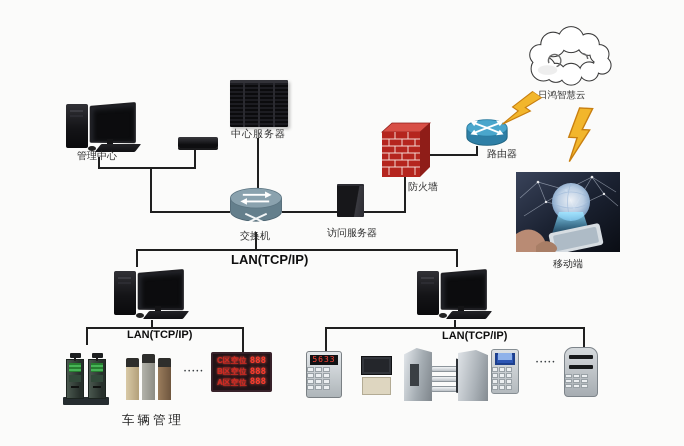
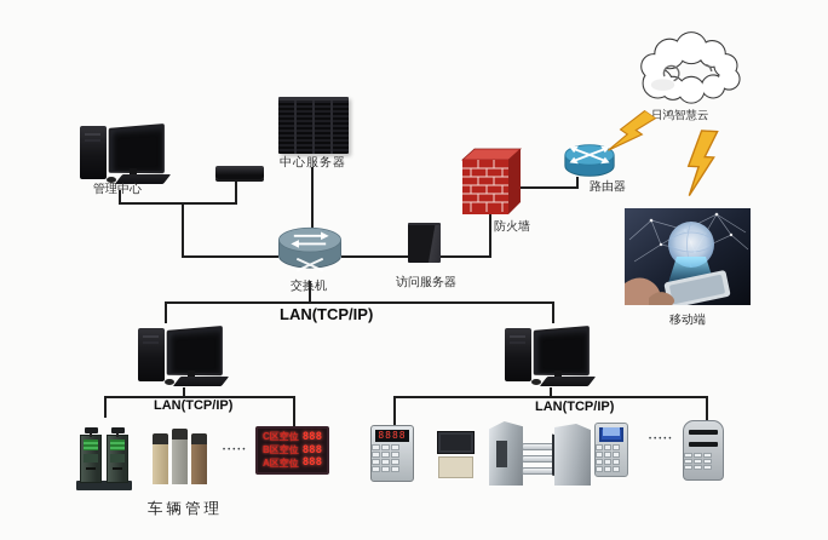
  管理中心
  中心服务器
  防火墙
  路由器
  日鸿智慧云
  交换机
  访问服务器
  移动端
  LAN(TCP/IP)
  LAN(TCP/IP)
  LAN(TCP/IP)
  C区空位
  888
  B区空位
  888
  A区空位
  888
  车辆管理
- 5633
+ 8888
